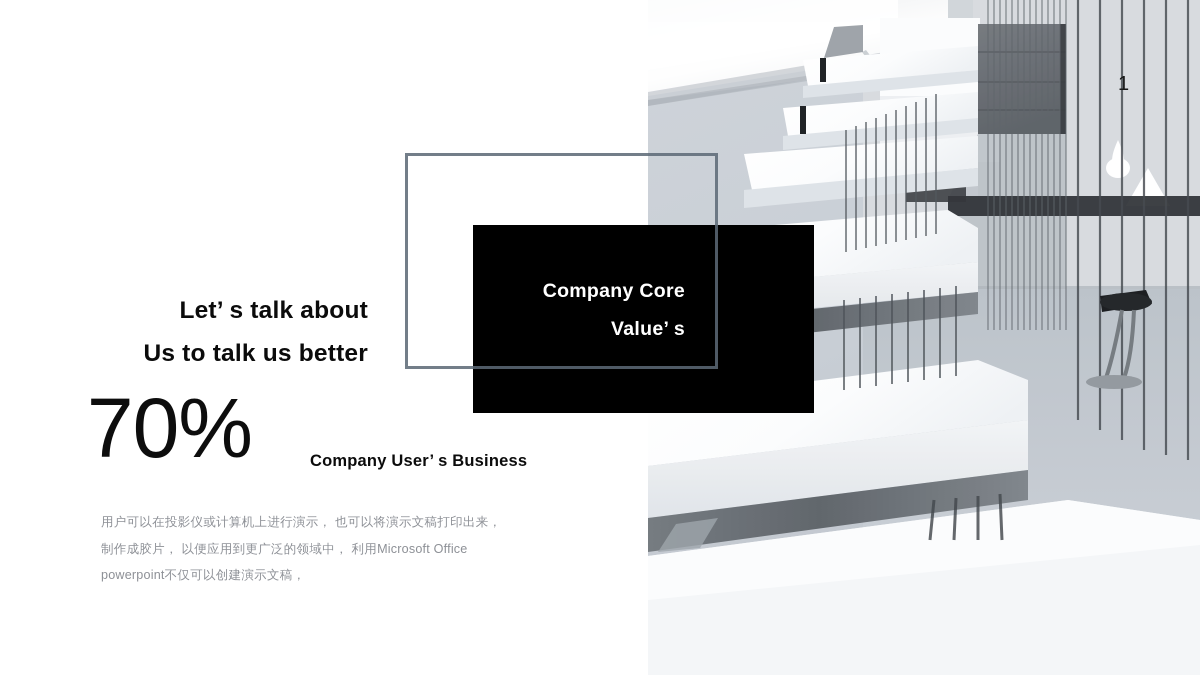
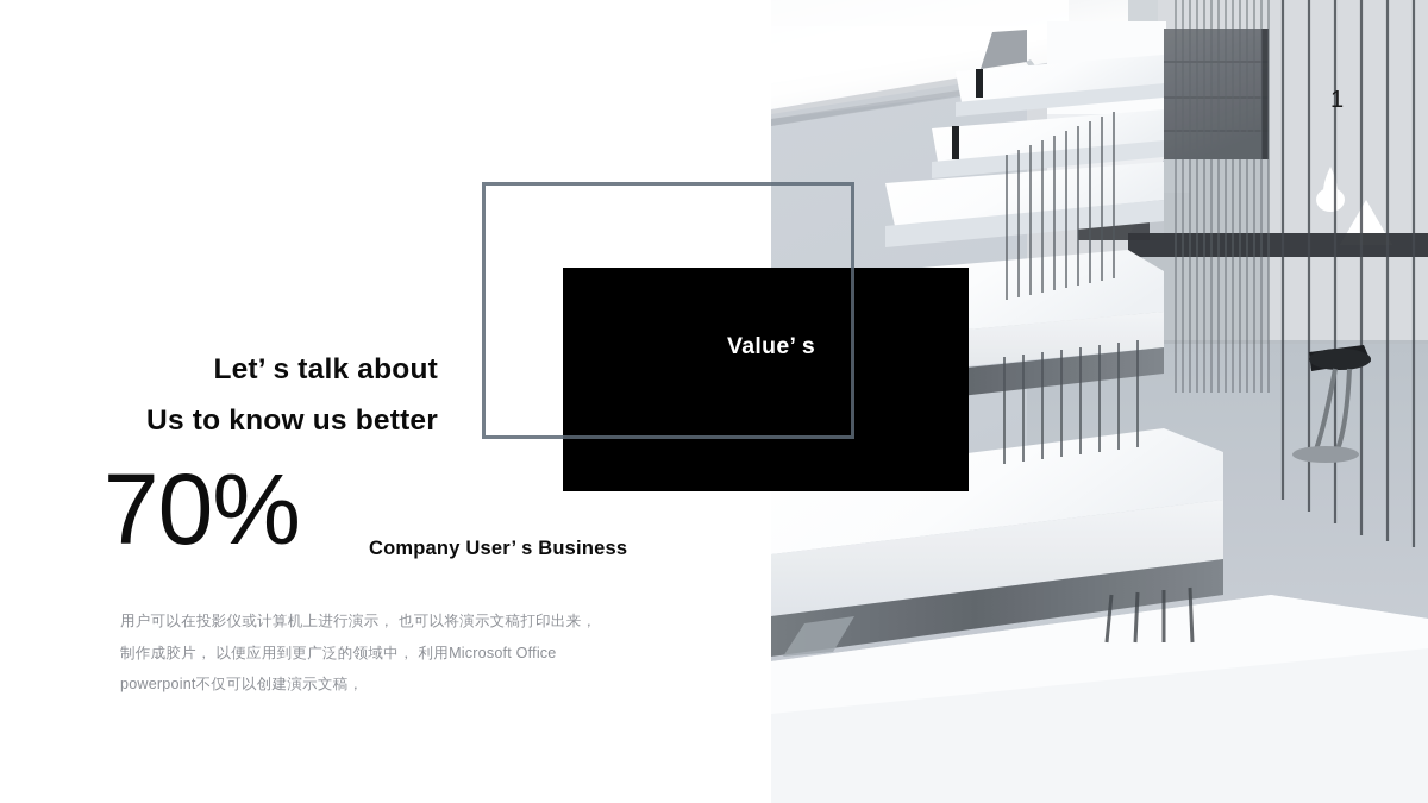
  1
  Let’ s talk about
- Us to talk us better
+ Us to know us better
  70%
  Company User’ s Business
  用户可以在投影仪或计算机上进行演示， 也可以将演示文稿打印出来，
  制作成胶片， 以便应用到更广泛的领域中， 利用Microsoft Office
  powerpoint不仅可以创建演示文稿，
- Company Core
  Value’ s
